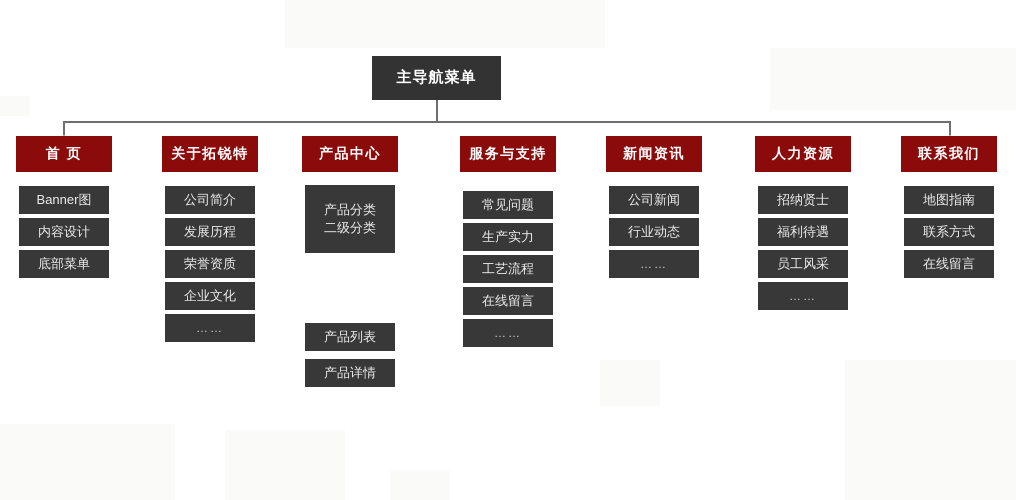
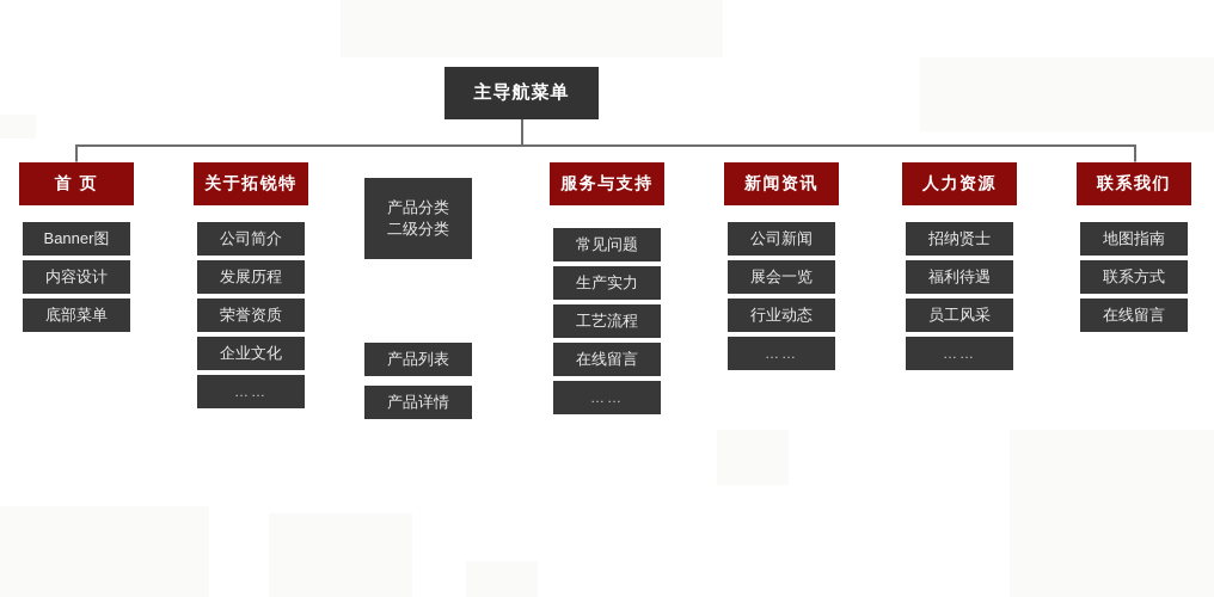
  主导航菜单
  首 页
  Banner图
  内容设计
  底部菜单
  关于拓锐特
  公司简介
  发展历程
  荣誉资质
  企业文化
  ……
- 产品中心
  产品分类
  二级分类
  产品列表
  产品详情
  服务与支持
  常见问题
  生产实力
  工艺流程
  在线留言
  ……
  新闻资讯
  公司新闻
+ 展会一览
  行业动态
  ……
  人力资源
  招纳贤士
  福利待遇
  员工风采
  ……
  联系我们
  地图指南
  联系方式
  在线留言
